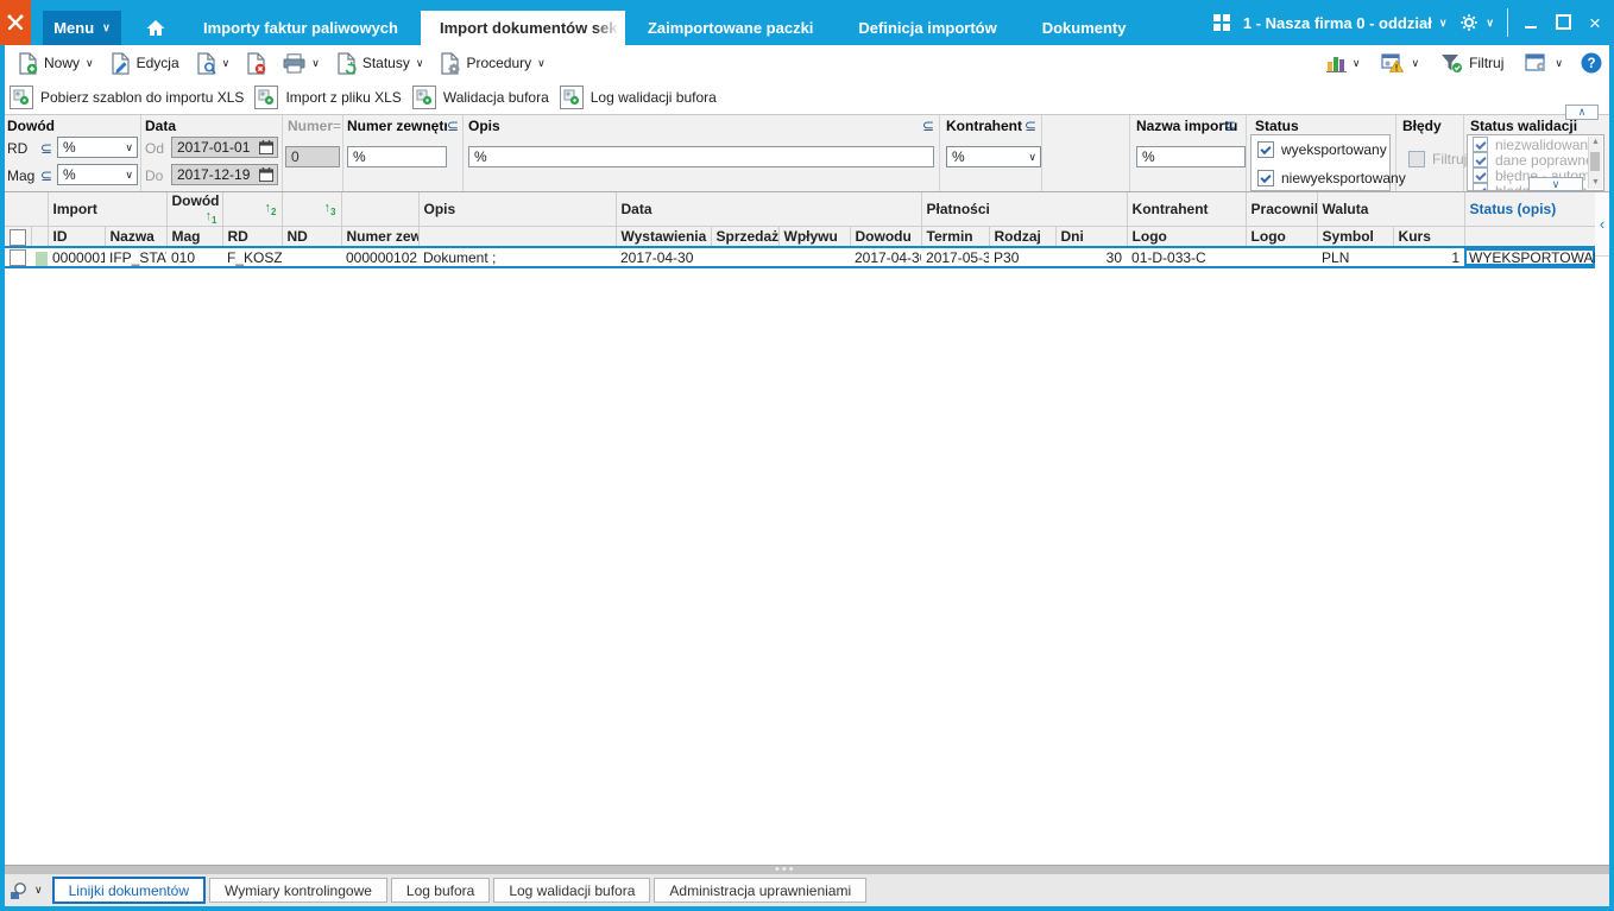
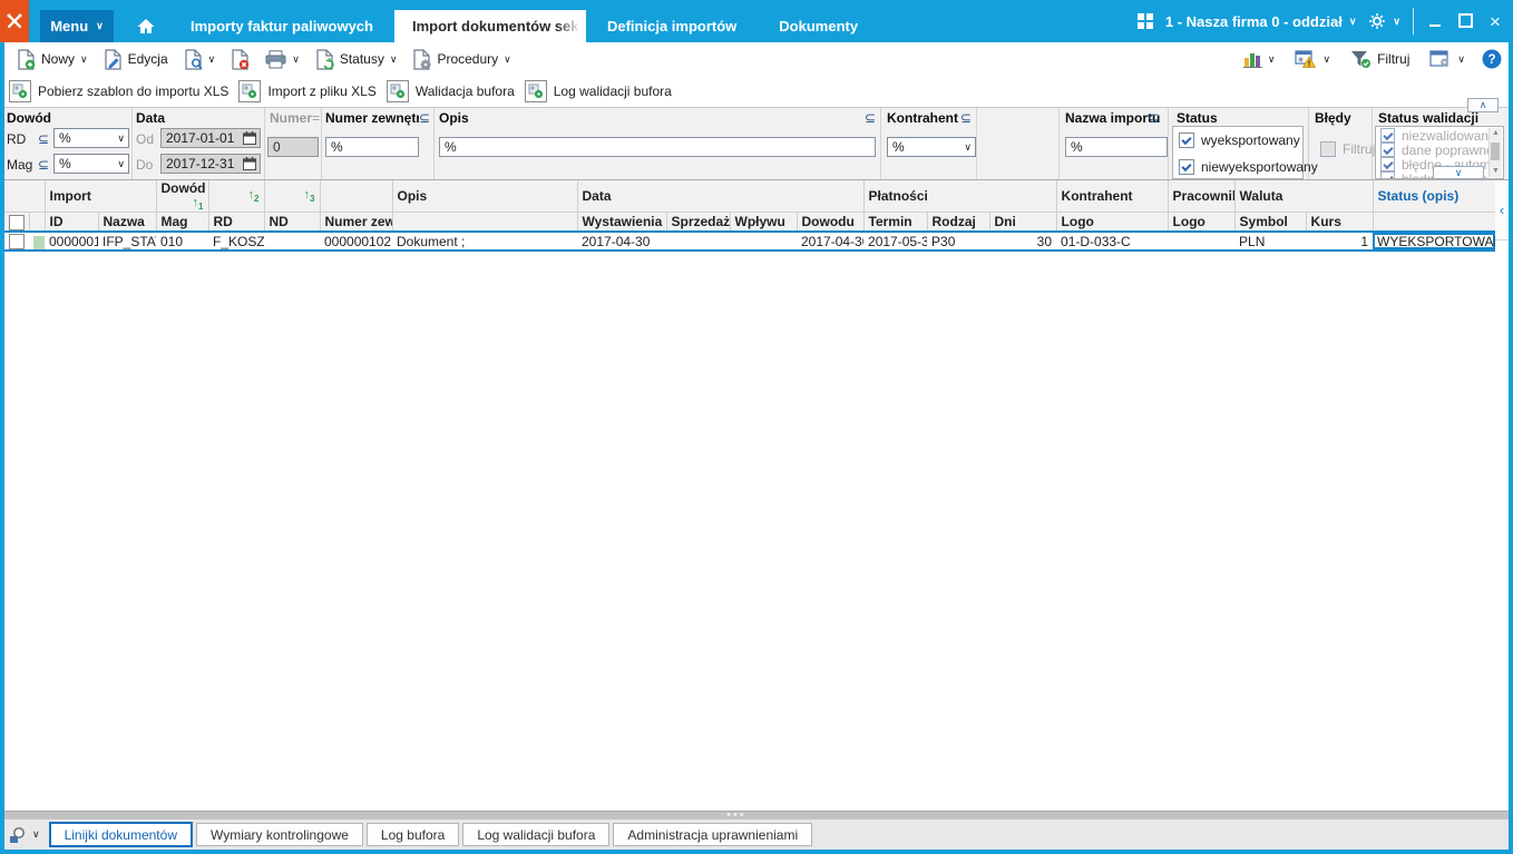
  Menu
  ∨
  Importy faktur paliwowych
  Import dokumentów sekr
- Zaimportowane paczki
  Definicja importów
  Dokumenty
  1 - Nasza firma 0 - oddział
  ∨
  ∨
  ×
  Nowy
  ∨
  Edycja
  ∨
  ∨
  Statusy
  ∨
  Procedury
  ∨
  ∨
  ∨
  Filtruj
  ∨
  ?
  Pobierz szablon do importu XLS
  Import z pliku XLS
  Walidacja bufora
  Log walidacji bufora
  Dowód
  RD
  ⊆
  %
  ∨
  Mag
  ⊆
  %
  ∨
  Data
  Od
  2017-01-01
  Do
- 2017-12-19
+ 2017-12-31
  Numer
  =
  0
  Numer zewnętr
  ⊆
  %
  Opis
  ⊆
  %
  Kontrahent
  ⊆
  %
  ∨
  Nazwa importu
  ⊆
  %
  Status
  wyeksportowany
  niewyeksportowany
  Błędy
  Filtruj
  Status walidacji
  niezwalidowan
  dane poprawn
  błędne - autom
  ∨
  ∧
  	Import	Dowód↑1	↑2	↑3		Opis	Data	Płatności	Kontrahent	Pracowni	Waluta	Status (opis)
  		ID	Nazwa	Mag	RD	ND	Numer zew		Wystawienia	Sprzedaż	Wpływu	Dowodu	Termin	Rodzaj	Dni	Logo	Logo	Symbol	Kurs
  		0000001	IFP_STA	010	F_KOSZ		000000102	Dokument ;	2017-04-30			2017-04-3	2017-05-3	P30	30	01-D-033-C		PLN	1	WYEKSPORTOWA
  ‹
  •••
  ∨
  Linijki dokumentów
  Wymiary kontrolingowe
  Log bufora
  Log walidacji bufora
  Administracja uprawnieniami
